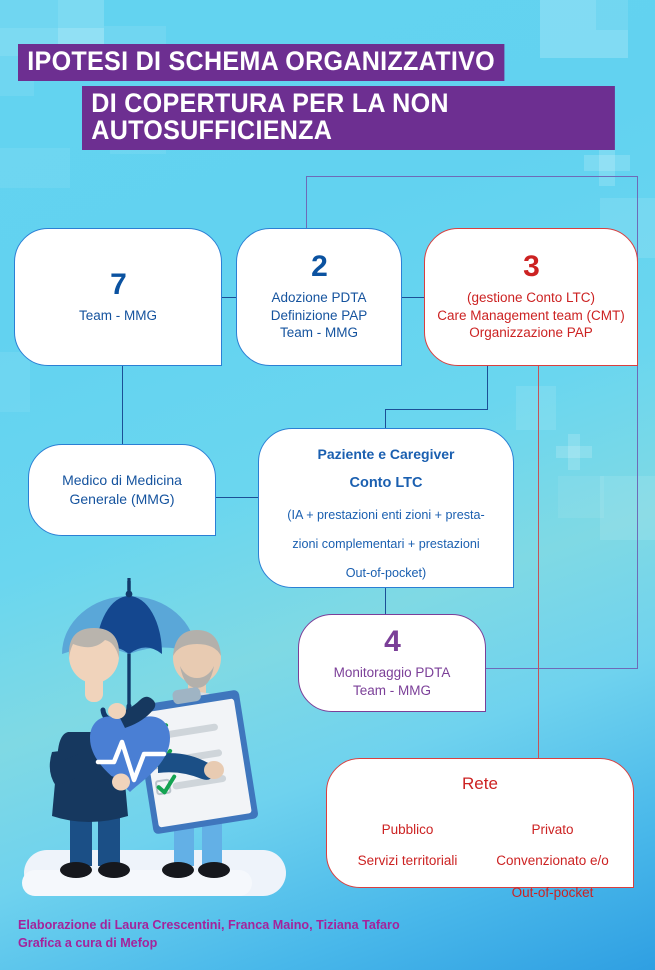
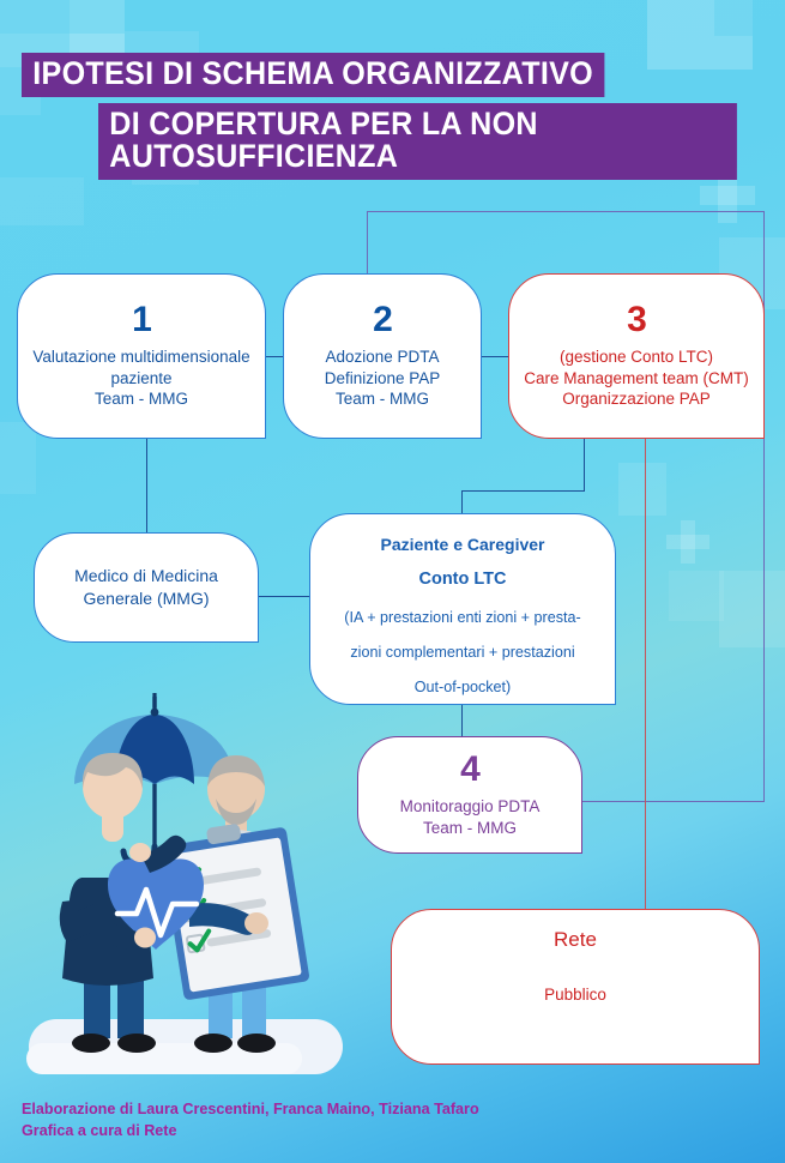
  IPOTESI DI SCHEMA ORGANIZZATIVO
  DI COPERTURA PER LA NON AUTOSUFFICIENZA
- 7
+ 1
+ Valutazione multidimensionale
+ paziente
  Team - MMG
  2
  Adozione PDTA
  Definizione PAP
  Team - MMG
  3
  (gestione Conto LTC)
  Care Management team (CMT)
  Organizzazione PAP
  Medico di Medicina
  Generale (MMG)
  Paziente e Caregiver
  Conto LTC
  (IA + prestazioni enti zioni + presta-
  zioni complementari + prestazioni
  Out-of-pocket)
  4
  Monitoraggio PDTA
  Team - MMG
  Rete
  Pubblico
- Servizi territoriali
- Privato
- Convenzionato e/o
- Out-of-pocket
  Elaborazione di Laura Crescentini, Franca Maino, Tiziana Tafaro
- Grafica a cura di Mefop
+ Grafica a cura di Rete
